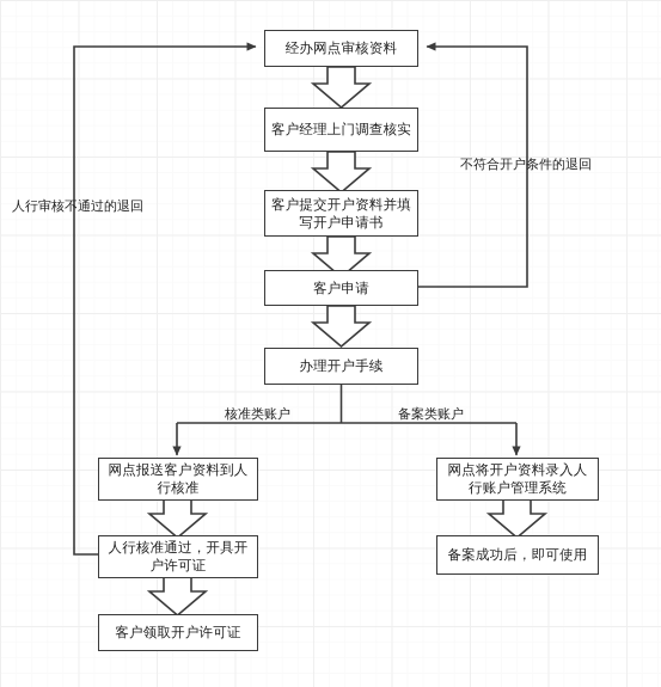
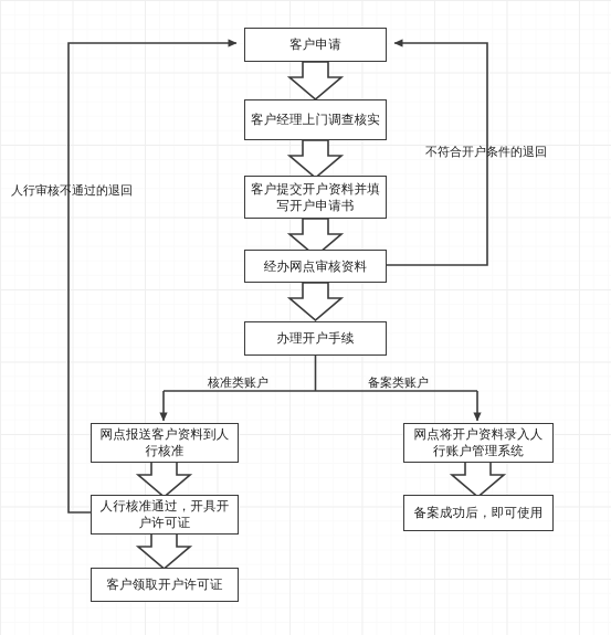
- 经办网点审核资料
+ 客户申请
  客户经理上门调查核实
  客户提交开户资料并填写开户申请书
- 客户申请
+ 经办网点审核资料
  办理开户手续
  网点报送客户资料到人行核准
  人行核准通过，开具开户许可证
  客户领取开户许可证
  网点将开户资料录入人行账户管理系统
  备案成功后，即可使用
  不符合开户条件的退回
  人行审核不通过的退回
  核准类账户
  备案类账户
